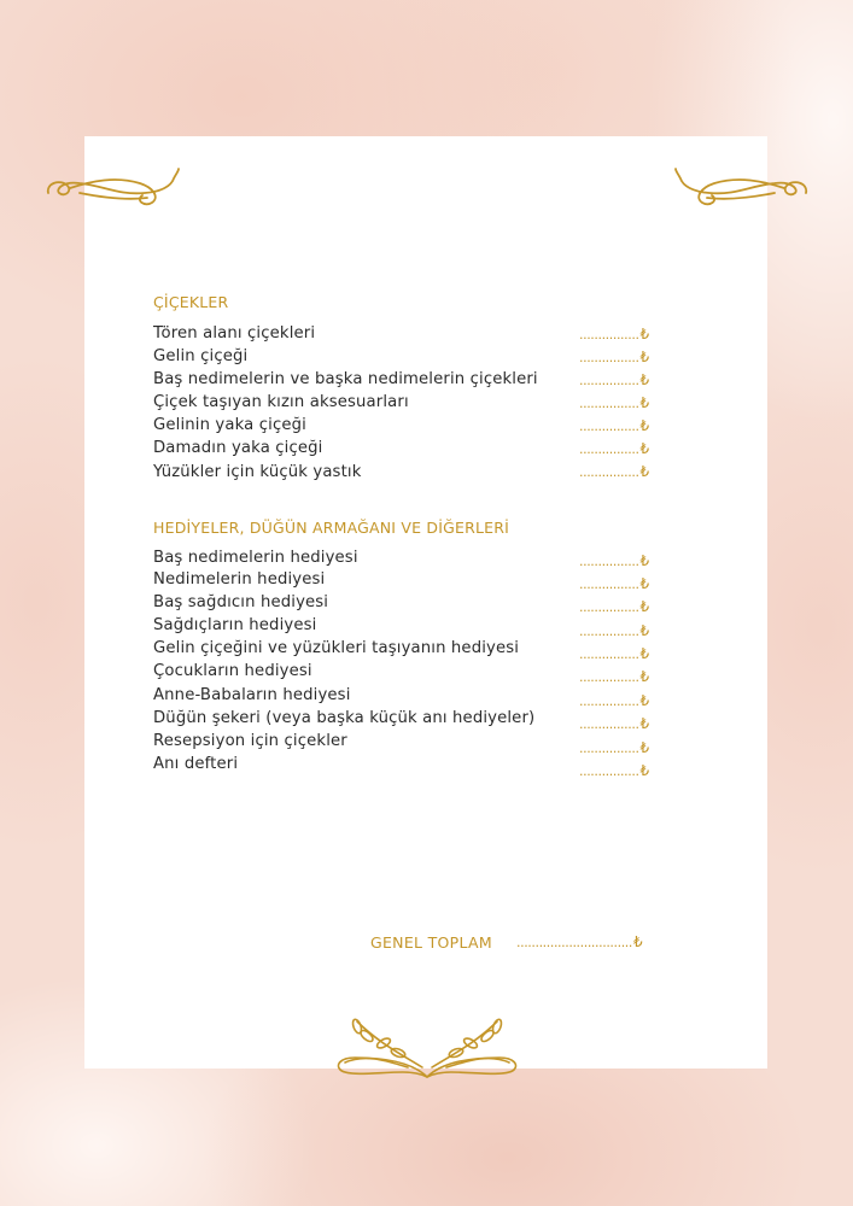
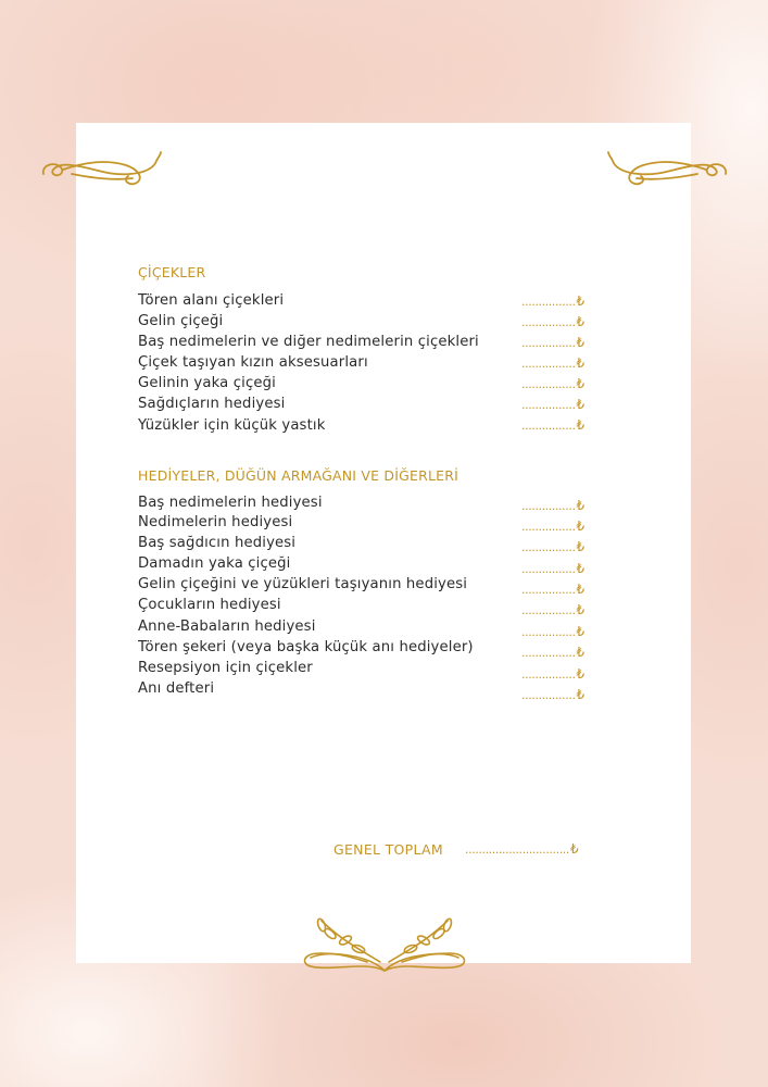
  ÇİÇEKLER
  Tören alanı çiçekleri
  ................₺
  Gelin çiçeği
  ................₺
- Baş nedimelerin ve başka nedimelerin çiçekleri
+ Baş nedimelerin ve diğer nedimelerin çiçekleri
  ................₺
  Çiçek taşıyan kızın aksesuarları
  ................₺
  Gelinin yaka çiçeği
  ................₺
- Damadın yaka çiçeği
+ Sağdıçların hediyesi
  ................₺
  Yüzükler için küçük yastık
  ................₺
  HEDİYELER, DÜĞÜN ARMAĞANI VE DİĞERLERİ
  Baş nedimelerin hediyesi
  ................₺
  Nedimelerin hediyesi
  ................₺
  Baş sağdıcın hediyesi
  ................₺
- Sağdıçların hediyesi
+ Damadın yaka çiçeği
  ................₺
  Gelin çiçeğini ve yüzükleri taşıyanın hediyesi
  ................₺
  Çocukların hediyesi
  ................₺
  Anne-Babaların hediyesi
  ................₺
- Düğün şekeri (veya başka küçük anı hediyeler)
+ Tören şekeri (veya başka küçük anı hediyeler)
  ................₺
  Resepsiyon için çiçekler
  ................₺
  Anı defteri
  ................₺
  GENEL TOPLAM
  ...............................₺
